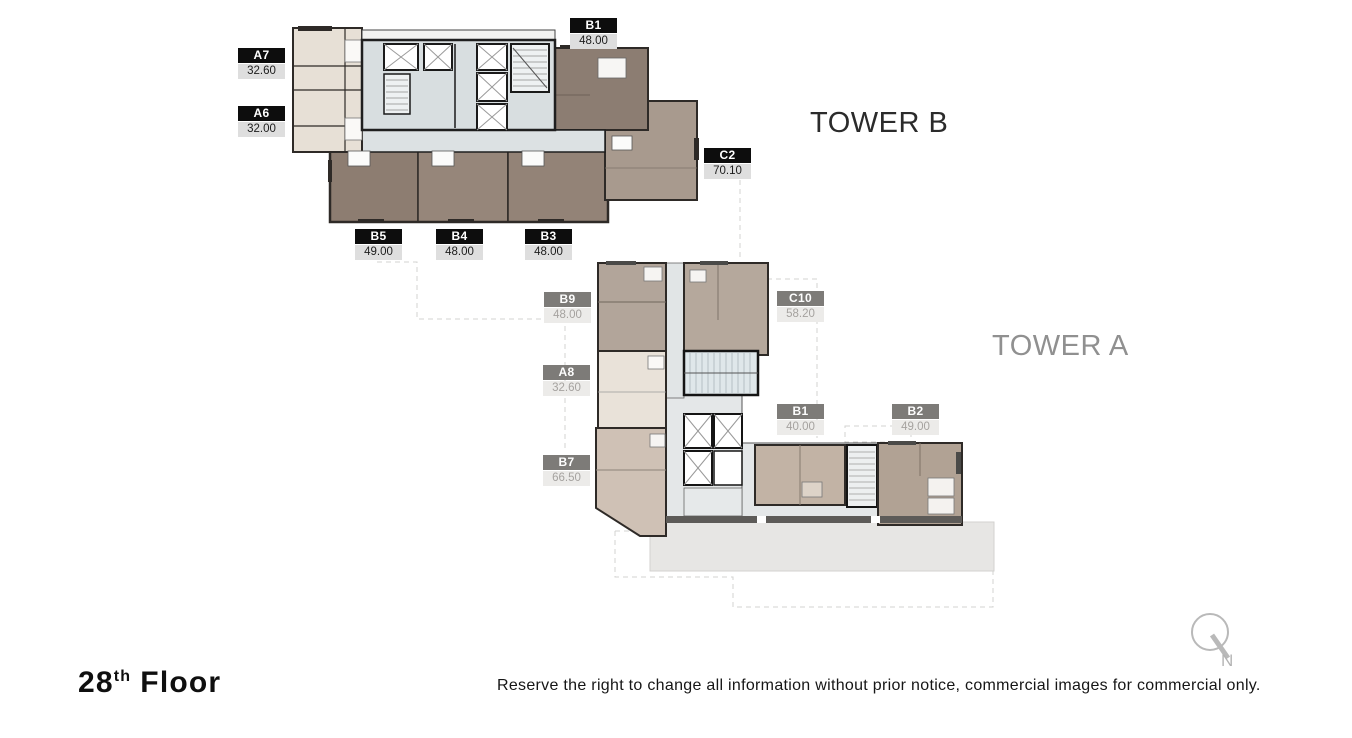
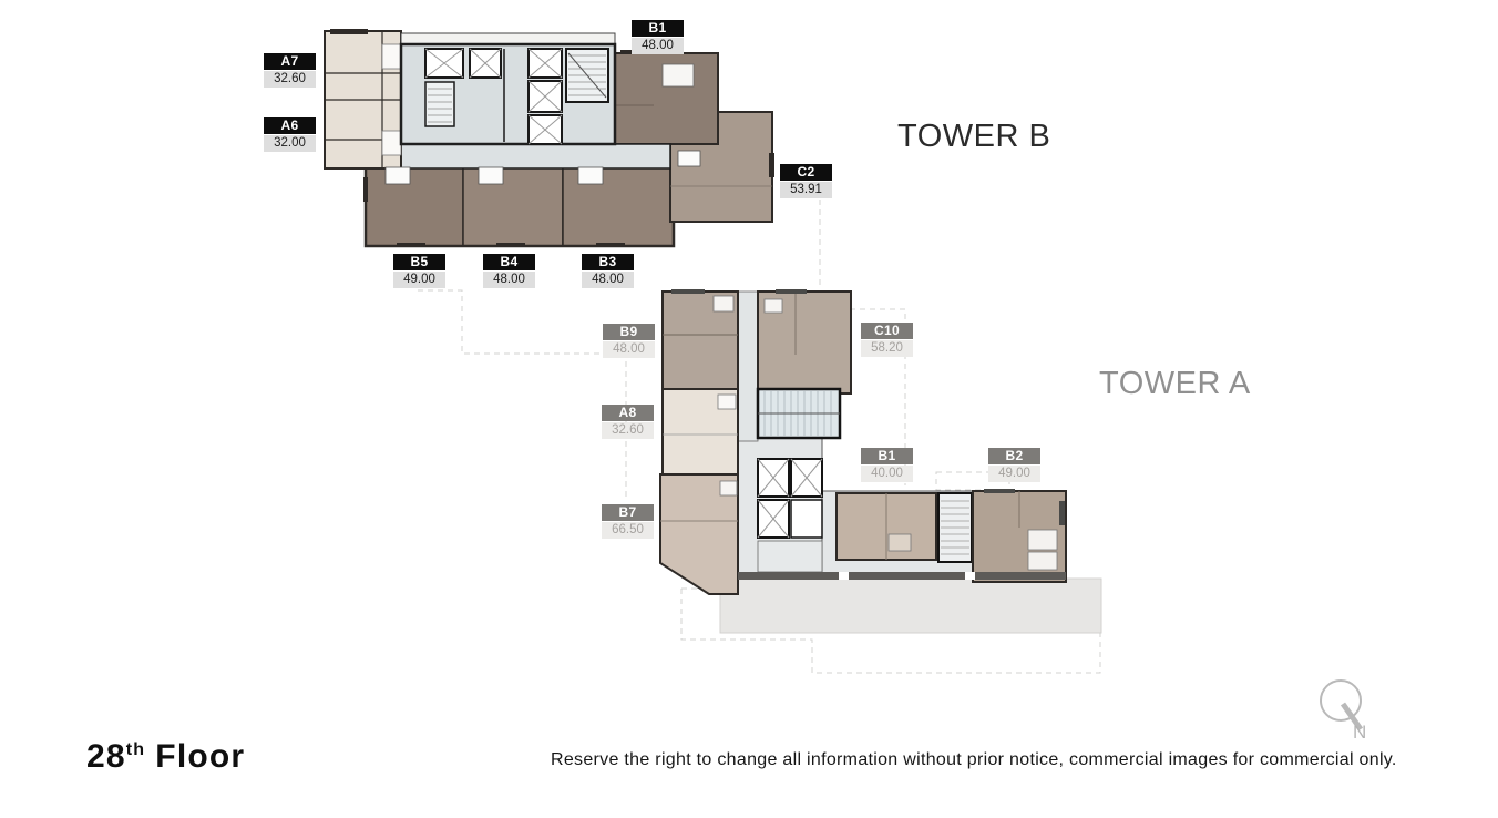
  TOWER B
  TOWER A
  A7
  32.60
  A6
  32.00
  B1
  48.00
  C2
- 70.10
+ 53.91
  B5
  49.00
  B4
  48.00
  B3
  48.00
  B9
  48.00
  A8
  32.60
  B7
  66.50
  C10
  58.20
  B1
  40.00
  B2
  49.00
  28th Floor
  Reserve the right to change all information without prior notice, commercial images for commercial only.
  N
